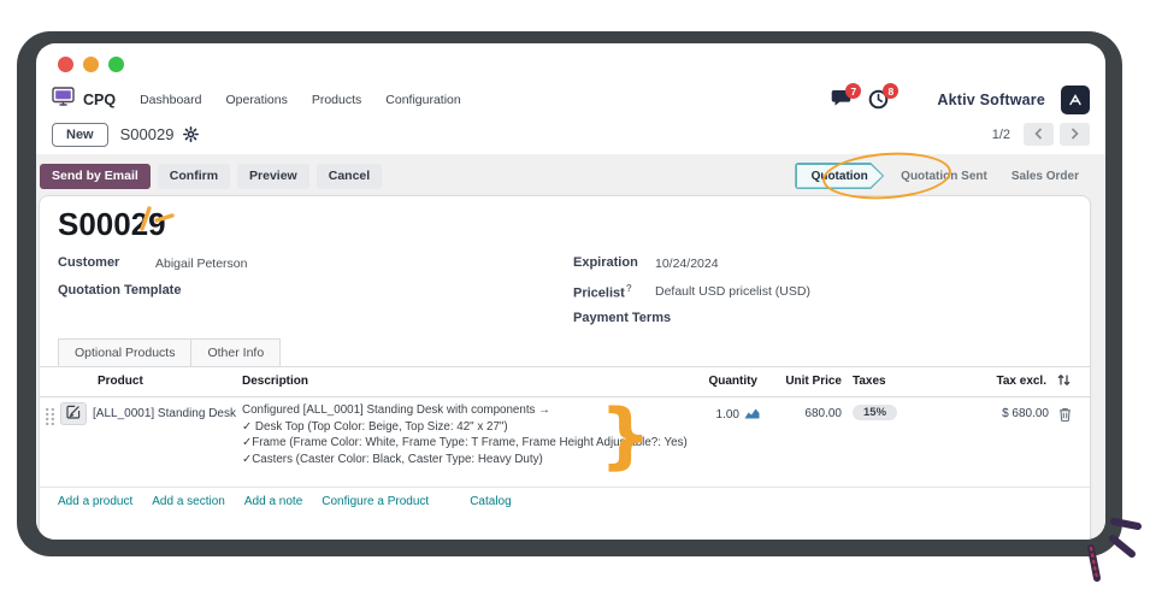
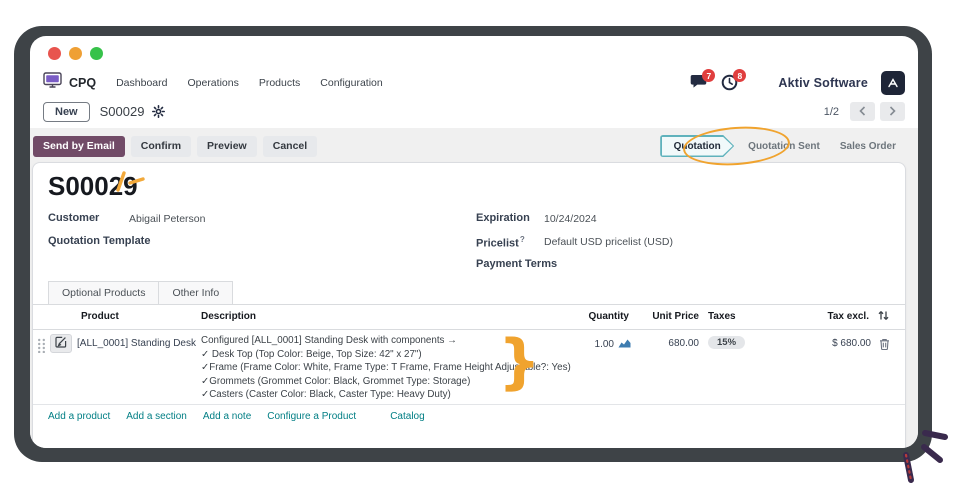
  CPQ
  Dashboard
  Operations
  Products
  Configuration
  7
  8
  Aktiv Software
  New
  S00029
  1/2
  Send by Email
  Confirm
  Preview
  Cancel
  Quotation
  Quotation Sent
  Sales Order
  S00029
  Customer
  Abigail Peterson
  Quotation Template
  Expiration
  10/24/2024
  Pricelist?
  Default USD pricelist (USD)
  Payment Terms
  Optional Products
  Other Info
  Product
  Description
  Quantity
  Unit Price
  Taxes
  Tax excl.
  [ALL_0001] Standing Desk
  Configured [ALL_0001] Standing Desk with components →
  ✓ Desk Top (Top Color: Beige, Top Size: 42" x 27")
  ✓Frame (Frame Color: White, Frame Type: T Frame, Frame Height Adjustable?: Yes)
+ ✓Grommets (Grommet Color: Black, Grommet Type: Storage)
  ✓Casters (Caster Color: Black, Caster Type: Heavy Duty)
  1.00
  680.00
  15%
  $ 680.00
  Add a product
  Add a section
  Add a note
  Configure a Product
  Catalog
  }
